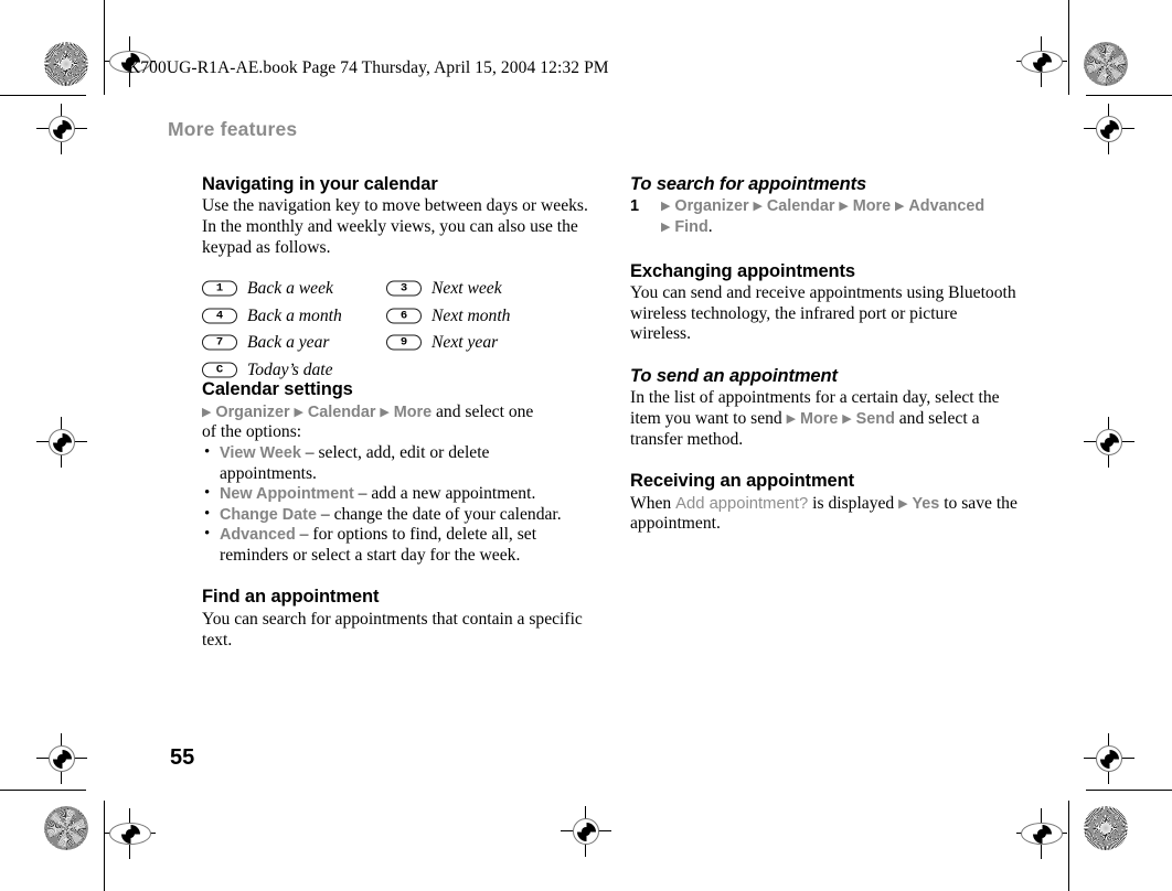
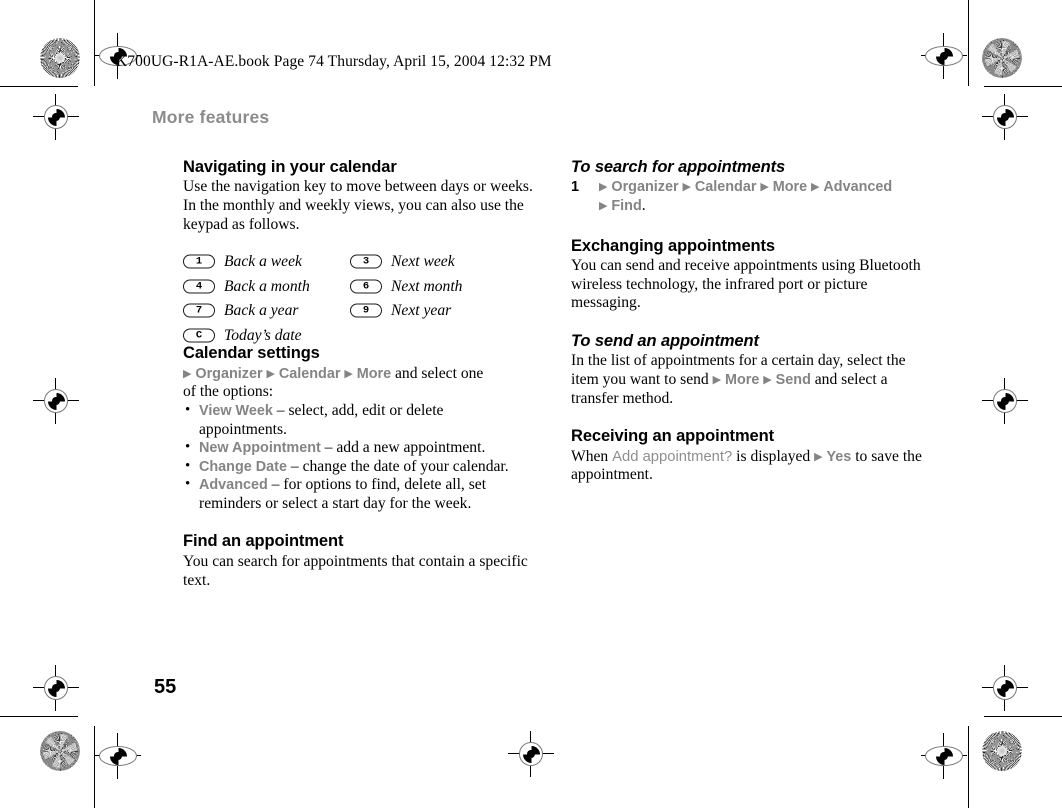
  K700UG-R1A-AE.book Page 74 Thursday, April 15, 2004 12:32 PM
  More features
  55
  Navigating in your calendar
  Use the navigation key to move between days or weeks. In the monthly and weekly views, you can also use the keypad as follows.
  Calendar settings
  ▶ Organizer ▶ Calendar ▶ More and select one
  of the options:
  View Week – select, add, edit or delete appointments.
  New Appointment – add a new appointment.
  Change Date – change the date of your calendar.
  Advanced – for options to find, delete all, set reminders or select a start day for the week.
  Find an appointment
  You can search for appointments that contain a specific text.
  1
  Back a week
  3
  Next week
  4
  Back a month
  6
  Next month
  7
  Back a year
  9
  Next year
  C
  Today’s date
  To search for appointments
  1
  ▶ Organizer ▶ Calendar ▶ More ▶ Advanced
  ▶ Find.
  Exchanging appointments
- You can send and receive appointments using Bluetooth wireless technology, the infrared port or picture wireless.
+ You can send and receive appointments using Bluetooth wireless technology, the infrared port or picture messaging.
  To send an appointment
  In the list of appointments for a certain day, select the item you want to send ▶ More ▶ Send and select a transfer method.
  Receiving an appointment
  When Add appointment? is displayed ▶ Yes to save the appointment.
